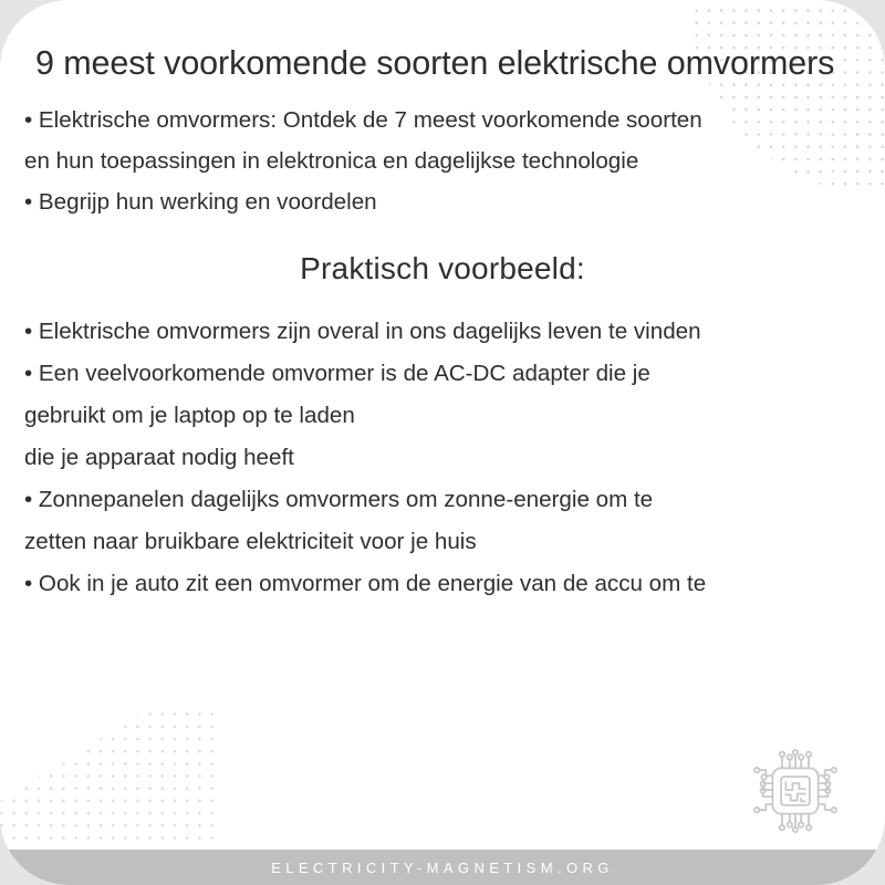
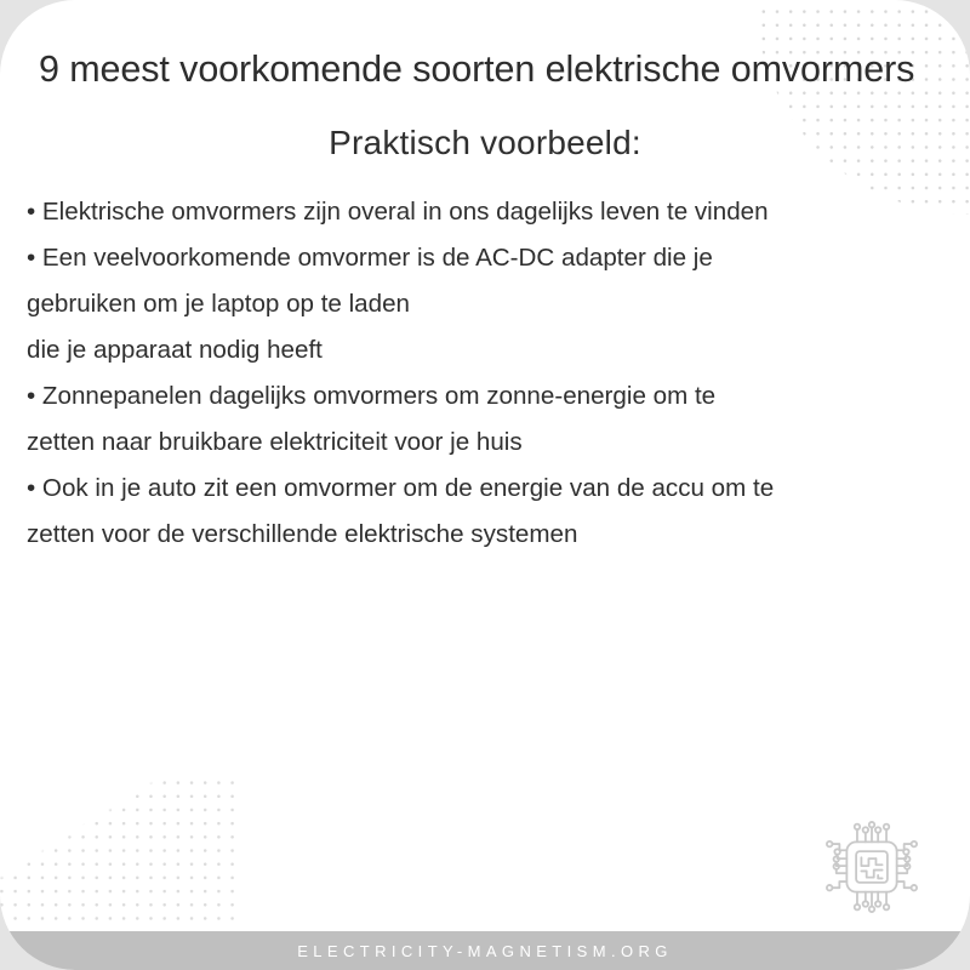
  9 meest voorkomende soorten elektrische omvormers
- • Elektrische omvormers: Ontdek de 7 meest voorkomende soorten
- en hun toepassingen in elektronica en dagelijkse technologie
- • Begrijp hun werking en voordelen
  Praktisch voorbeeld:
  • Elektrische omvormers zijn overal in ons dagelijks leven te vinden
  • Een veelvoorkomende omvormer is de AC-DC adapter die je
- gebruikt om je laptop op te laden
+ gebruiken om je laptop op te laden
  die je apparaat nodig heeft
  • Zonnepanelen dagelijks omvormers om zonne-energie om te
  zetten naar bruikbare elektriciteit voor je huis
  • Ook in je auto zit een omvormer om de energie van de accu om te
+ zetten voor de verschillende elektrische systemen
  ELECTRICITY-MAGNETISM.ORG
